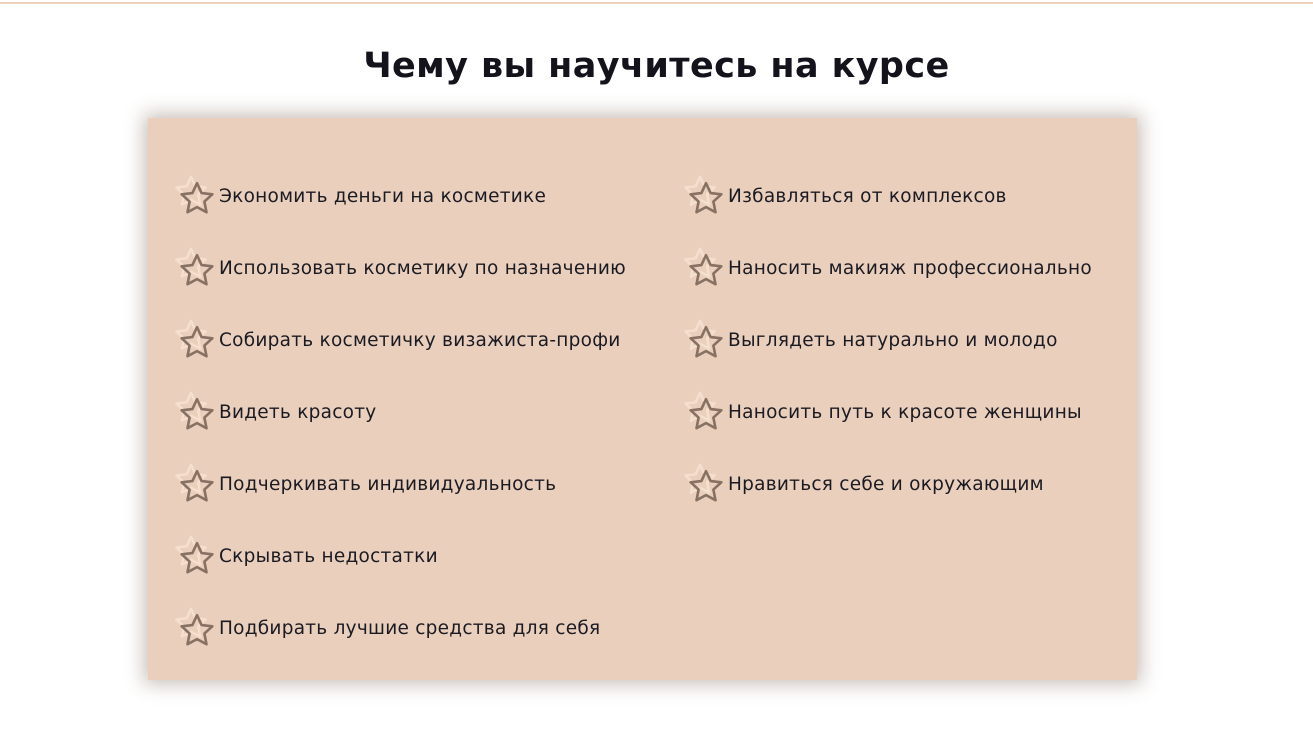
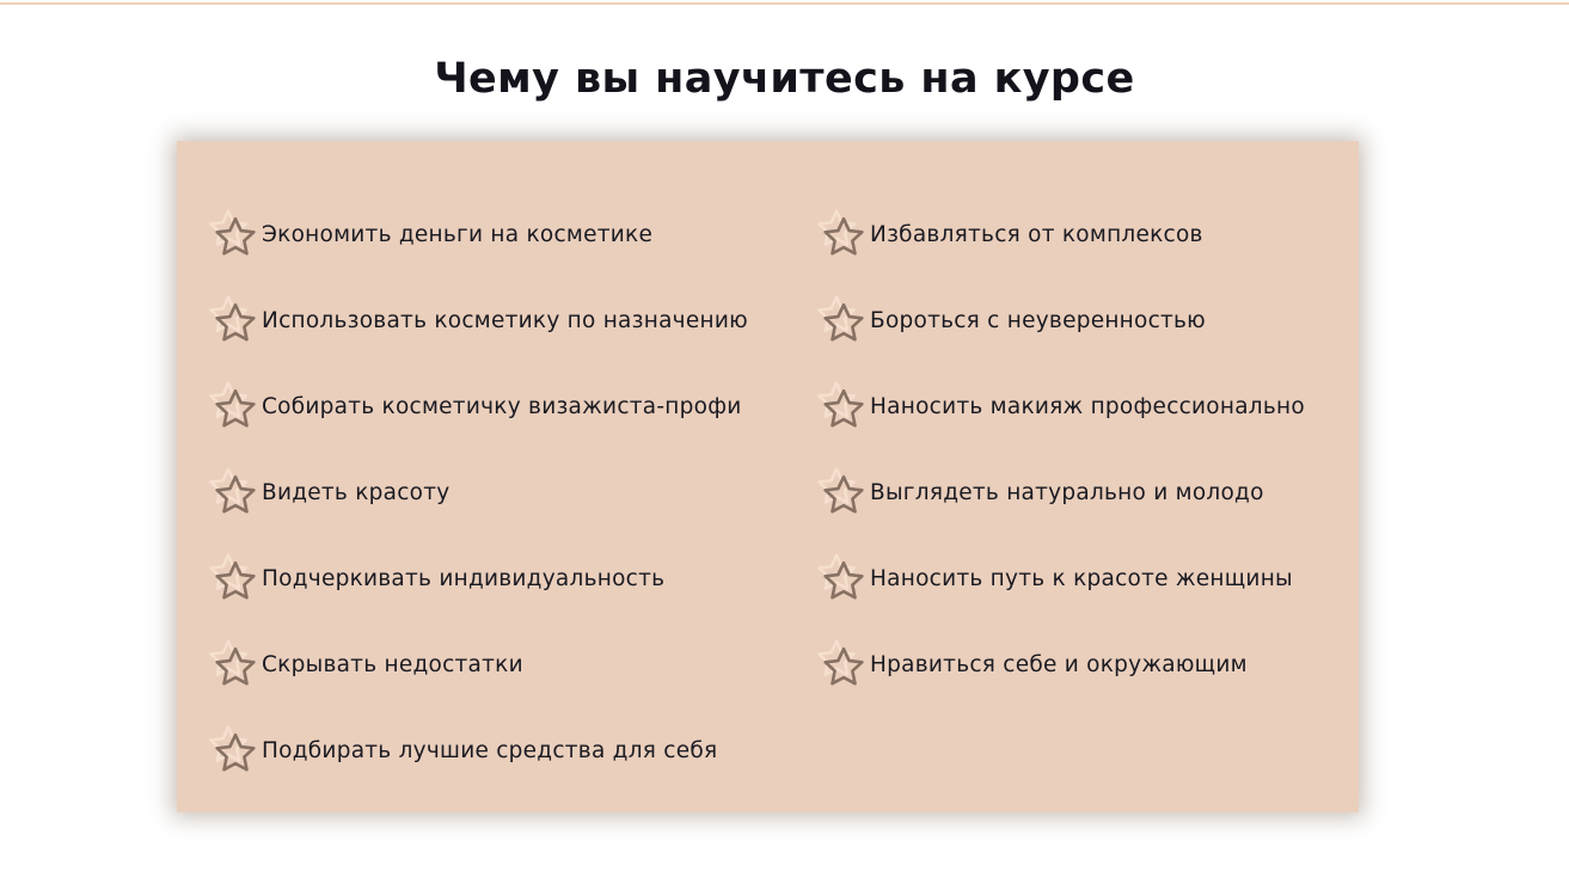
  Чему вы научитесь на курсе
  Экономить деньги на косметике
  Использовать косметику по назначению
  Собирать косметичку визажиста-профи
  Видеть красоту
  Подчеркивать индивидуальность
  Скрывать недостатки
  Подбирать лучшие средства для себя
  Избавляться от комплексов
+ Бороться с неуверенностью
  Наносить макияж профессионально
  Выглядеть натурально и молодо
  Наносить путь к красоте женщины
  Нравиться себе и окружающим
